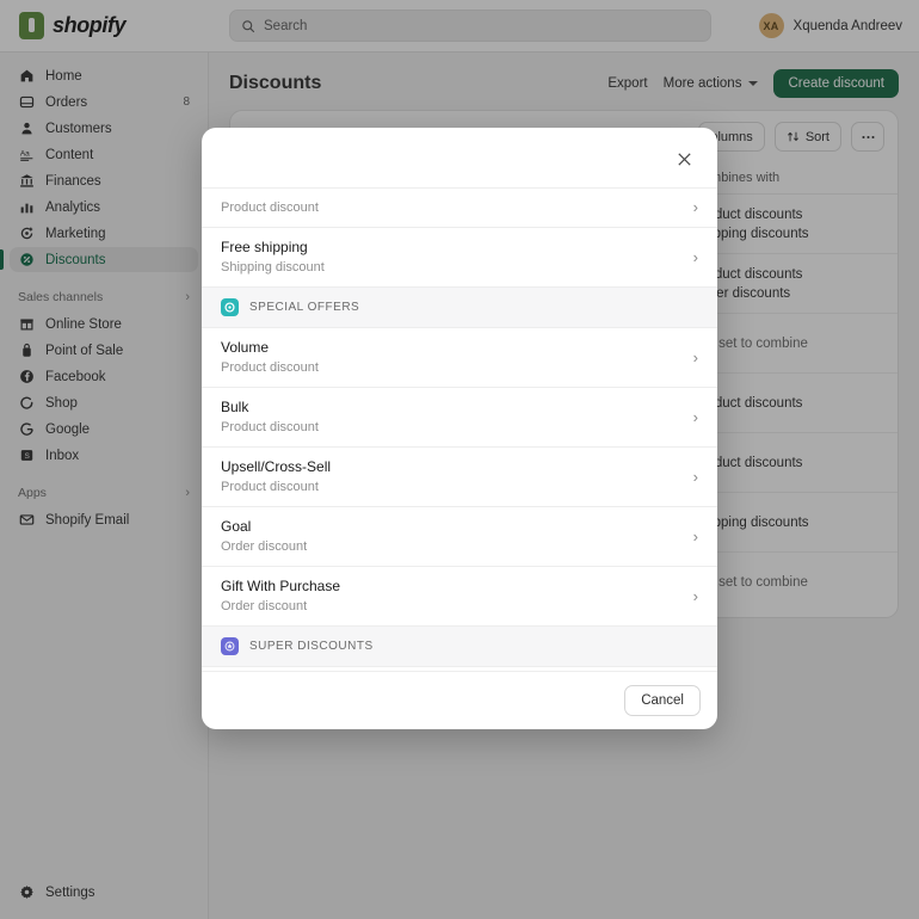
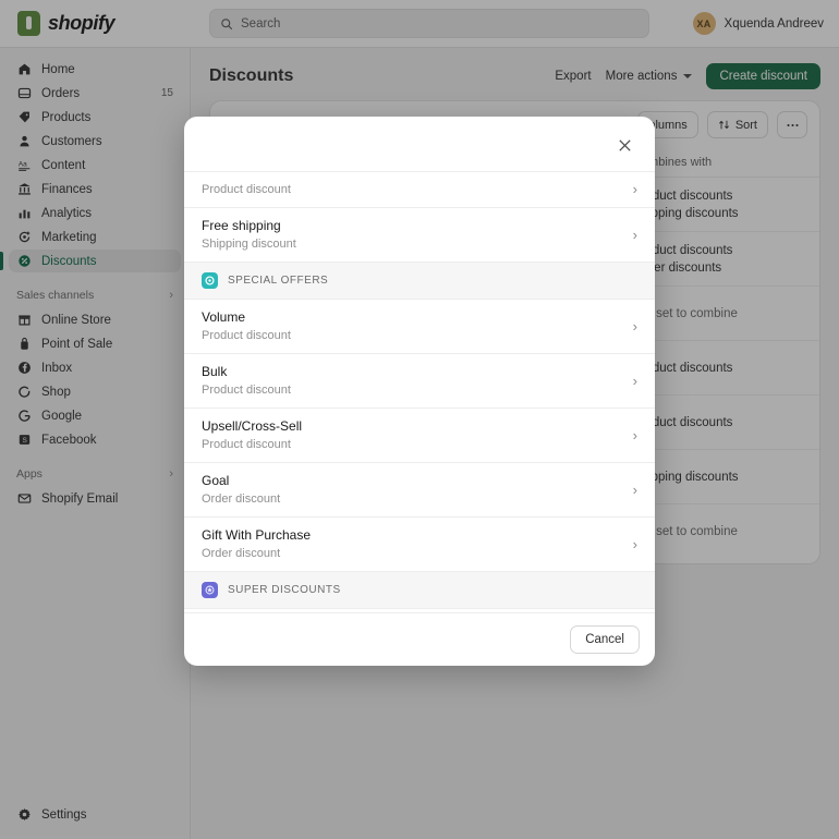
  shopify
  Search
  XA
  Xquenda Andreev
  Home
  Orders
- 8
+ 15
+ Products
  Customers
  Content
  Finances
  Analytics
  Marketing
  Discounts
  Sales channels
  ›
  Online Store
  Point of Sale
- Facebook
+ Inbox
  Shop
  Google
- Inbox
+ Facebook
  Apps
  ›
  Shopify Email
  Settings
  Discounts
  Export
  More actions
  Create discount
  lumns
  Sort
  bines with
  duct discounts
  ping discounts
  duct discounts
  er discounts
  set to combine
  duct discounts
  duct discounts
  ping discounts
  set to combine
  Product discount
  ›
  Free shipping
  Shipping discount
  ›
  SPECIAL OFFERS
  Volume
  Product discount
  ›
  Bulk
  Product discount
  ›
  Upsell/Cross-Sell
  Product discount
  ›
  Goal
  Order discount
  ›
  Gift With Purchase
  Order discount
  ›
  SUPER DISCOUNTS
  Cancel
